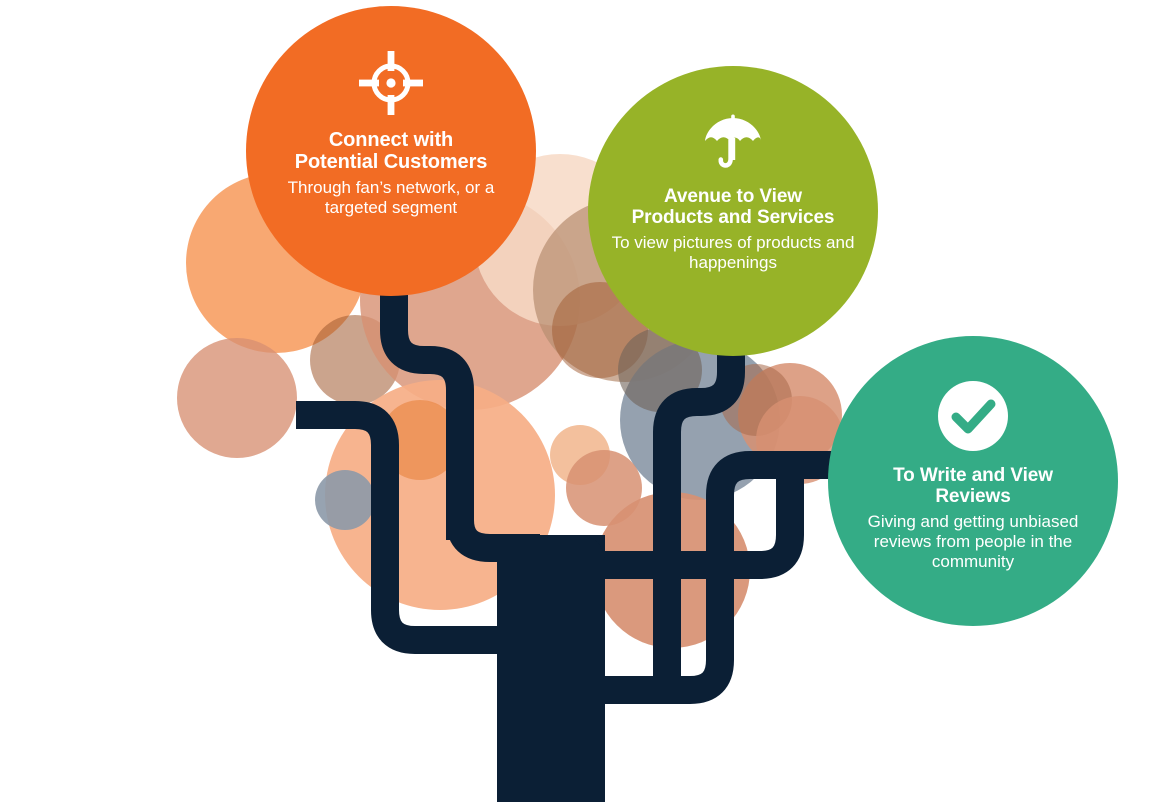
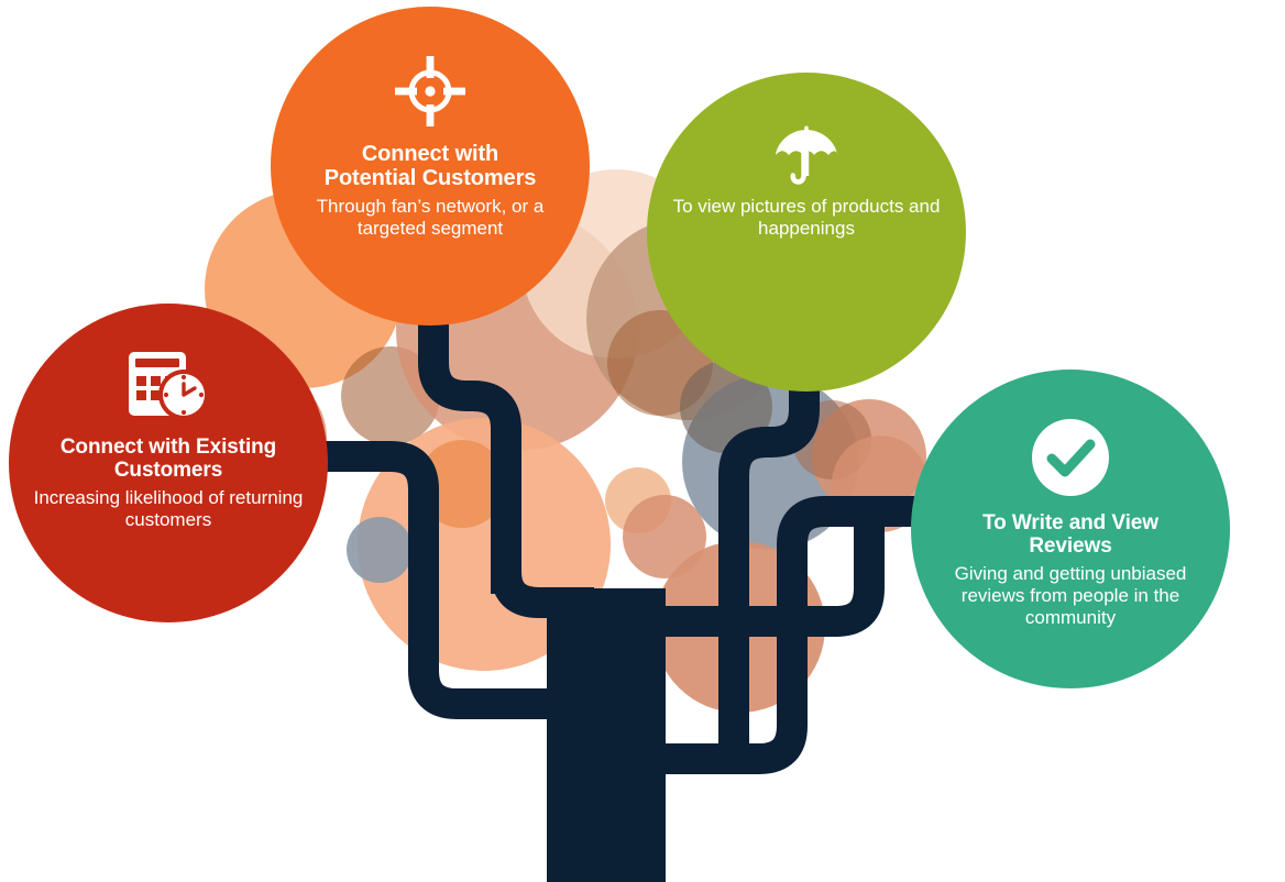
  Connect with
  Potential Customers
  Through fan’s network, or a
  targeted segment
- Avenue to View
- Products and Services
  To view pictures of products and
  happenings
+ Connect with Existing
+ Customers
+ Increasing likelihood of returning
+ customers
  To Write and View
  Reviews
  Giving and getting unbiased
  reviews from people in the
  community
